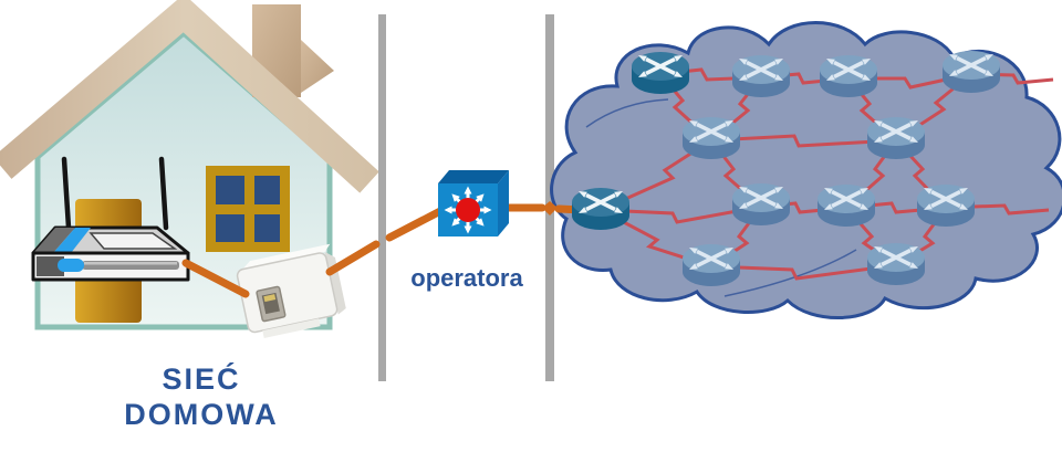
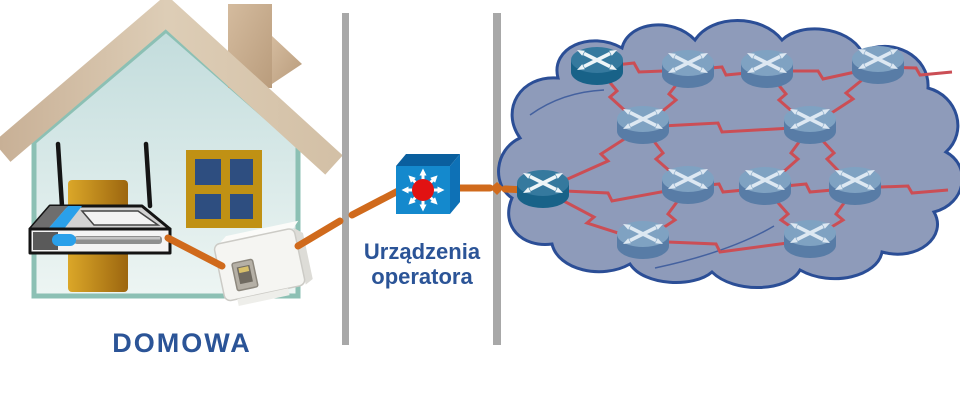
- SIEĆ
  DOMOWA
+ Urządzenia
  operatora
